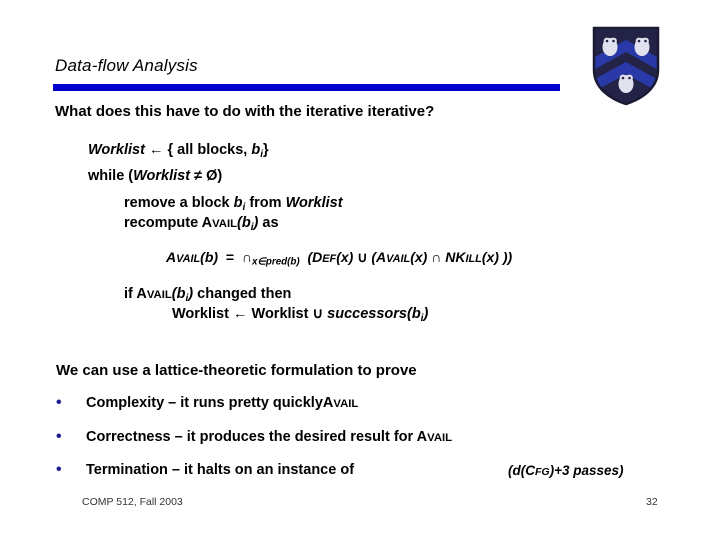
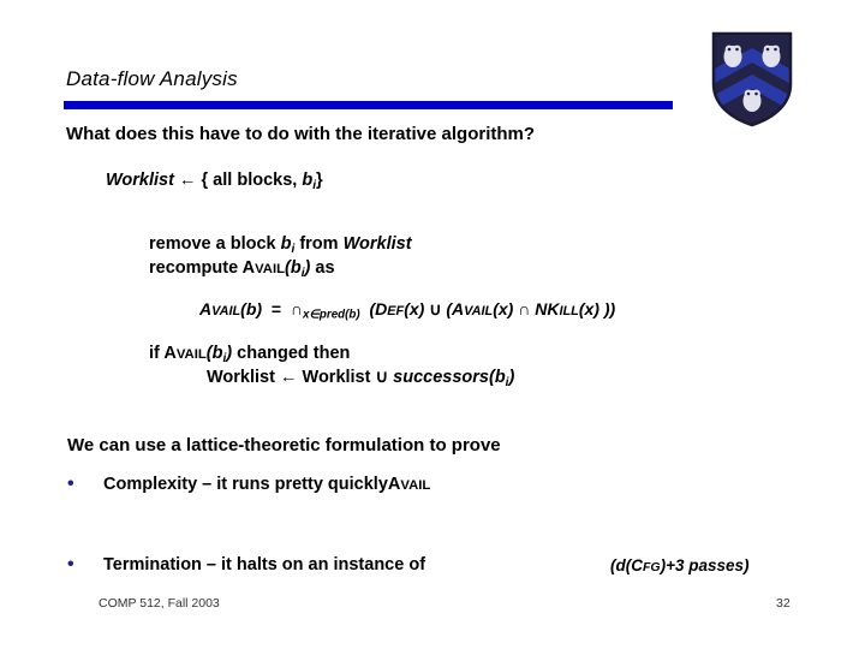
  Data-flow Analysis
- What does this have to do with the iterative iterative?
+ What does this have to do with the iterative algorithm?
  Worklist ← { all blocks, bi}
- while (Worklist ≠ Ø)
  remove a block bi from Worklist
  recompute AVAIL(bi) as
  AVAIL(b) = ∩x∈pred(b) (DEF(x) ∪ (AVAIL(x) ∩ NKILL(x) ))
  if AVAIL(bi) changed then
  Worklist ← Worklist ∪ successors(bi)
  We can use a lattice-theoretic formulation to prove
  • Complexity – it runs pretty quicklyAVAIL
- • Correctness – it produces the desired result for AVAIL
  • Termination – it halts on an instance of
  (d(CFG)+3 passes)
  COMP 512, Fall 2003
  32
